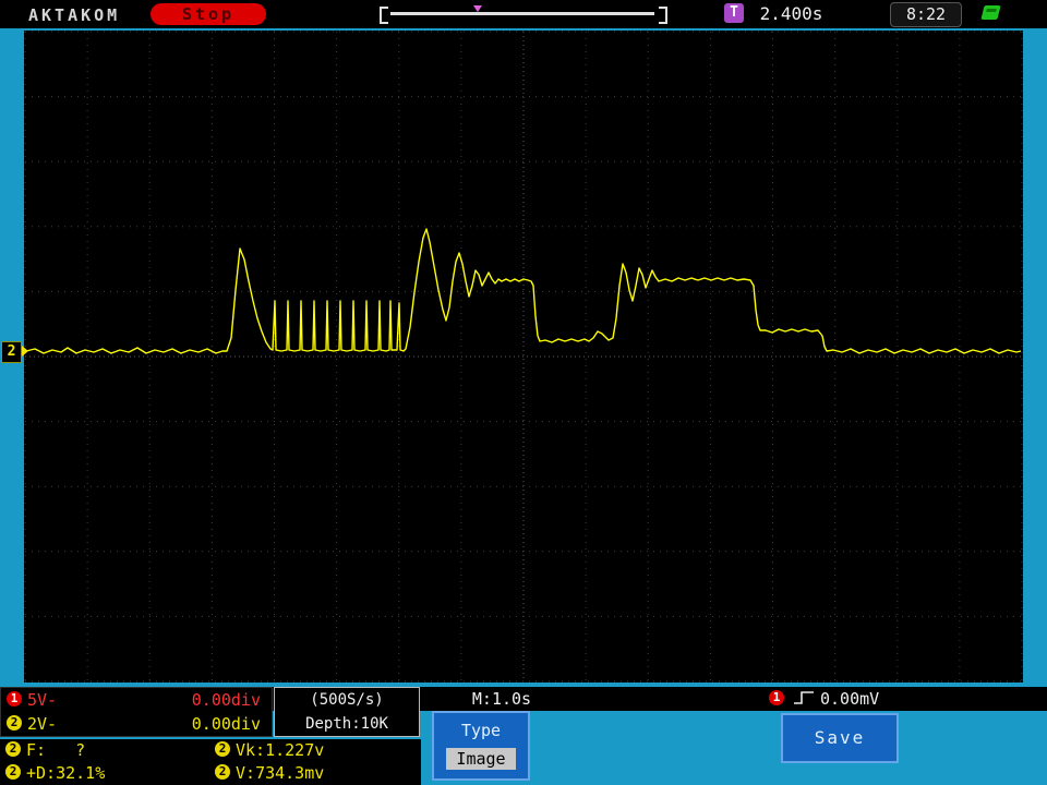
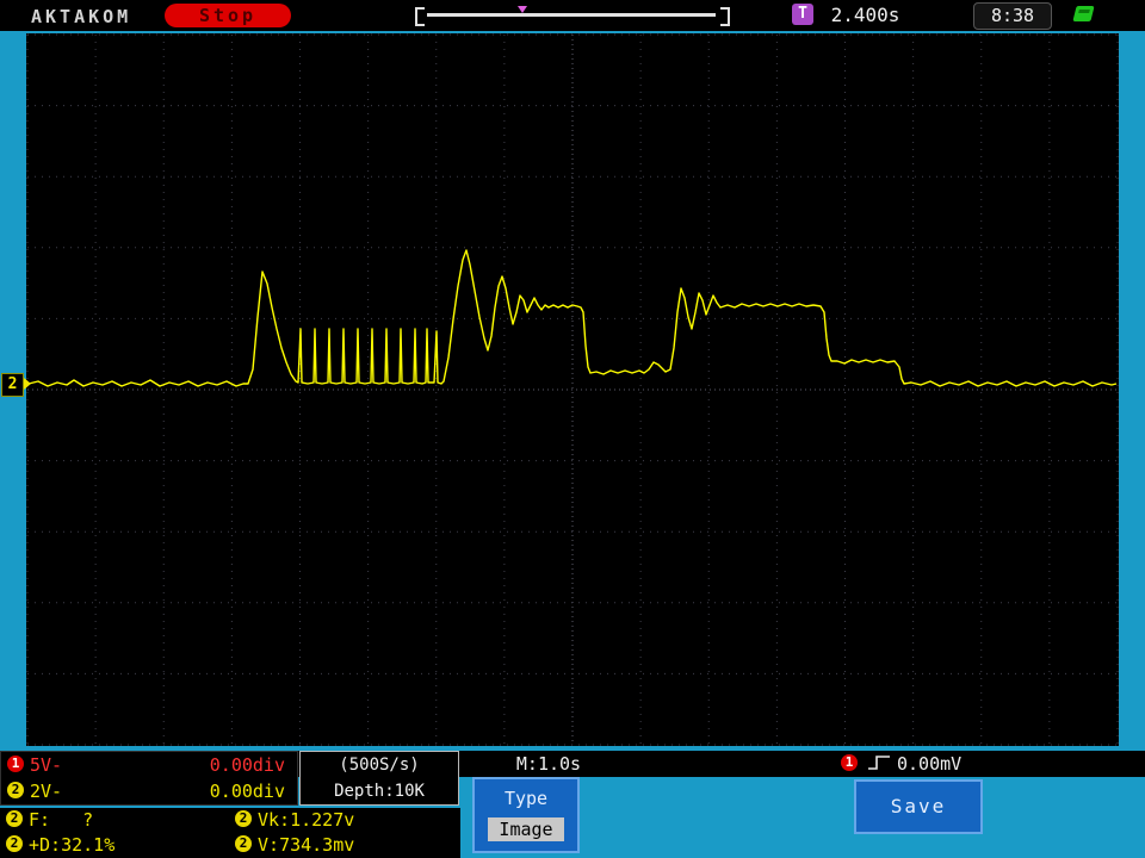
  AKTAKOM
  Stop
  T 2.400s
- 8:22
+ 8:38
  2
  1 5V-
  0.00div
  2 2V-
  0.00div
  (500S/s)
  Depth:10K
  M:1.0s
  1 0.00mV
  2 F: ?
  2 Vk:1.227v
  2 +D:32.1%
  2 V:734.3mv
  Type
  Image
  Save
